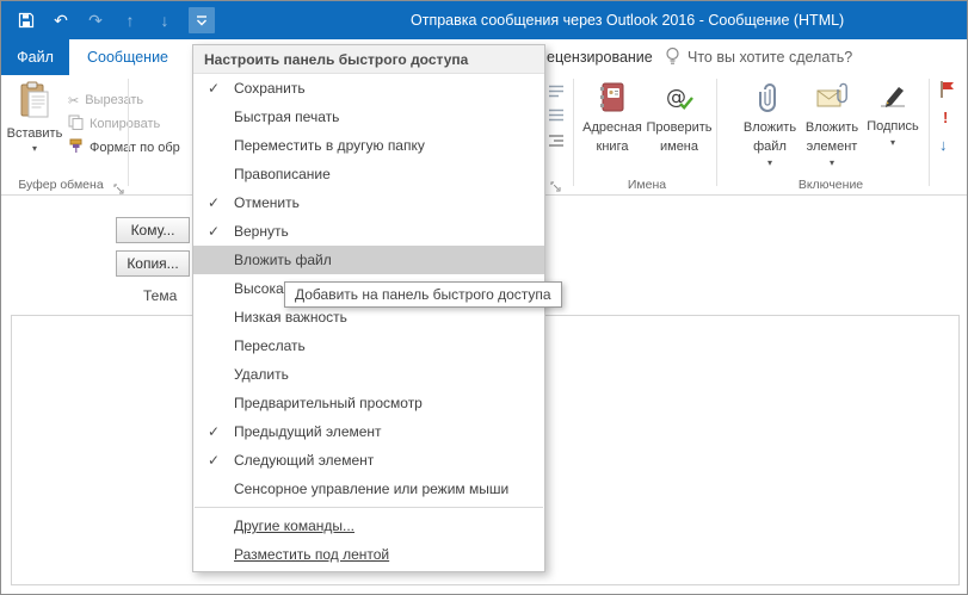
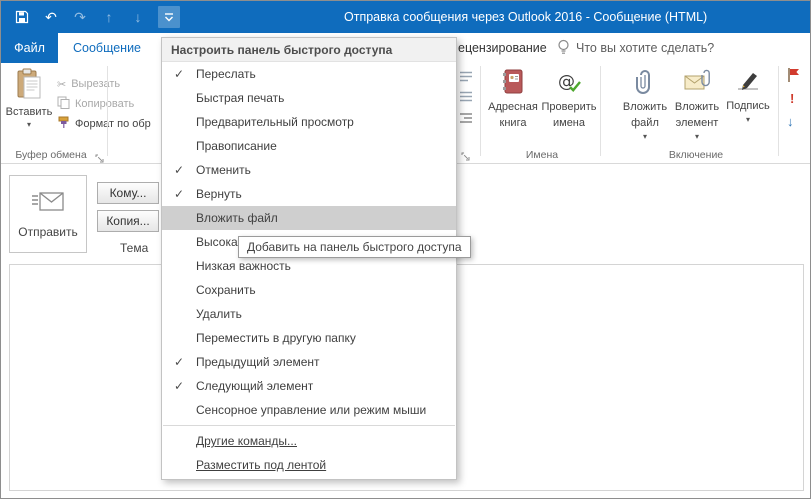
  ↶
  ↷
  ↑
  ↓
  Отправка сообщения через Outlook 2016 - Сообщение (HTML)
  Файл
  Сообщение
  ецензирование
  Что вы хотите сделать?
  Вставить
  ▾
  ✂
  Вырезть
  Копировать
  Формт по обр
  Буфер обмена
  Адресная
  книга
  @
  Проверить
  имена
  Имена
  Вложить
  файл
  ▾
  Вложить
  элемент
  ▾
  Подпись
  ▾
  Включение
  !
  ↓
+ Отправить
  Кому...
  Копия...
  Тема
  Настроить панель быстрого доступа
  ✓
- Сохранить
+ Переслать
  Быстрая печать
- Переместить в другую папку
+ Предварительный просмотр
  Правописание
  ✓
  Отменить
  ✓
  Вернуть
  Вложить файл
  Низкая важность
- Переслать
+ Сохранить
  Удалить
- Предварительный просмотр
+ Переместить в другую папку
  ✓
  Предыдущий элемент
  ✓
  Следующий элемент
  Сенсорное управление или режим мыши
  Другие команды...
  Разместить под лентой
  Добавить на панель быстрого доступа
